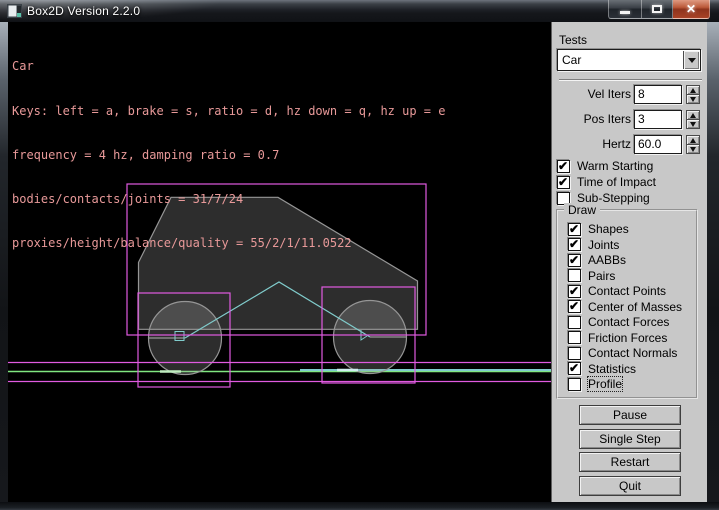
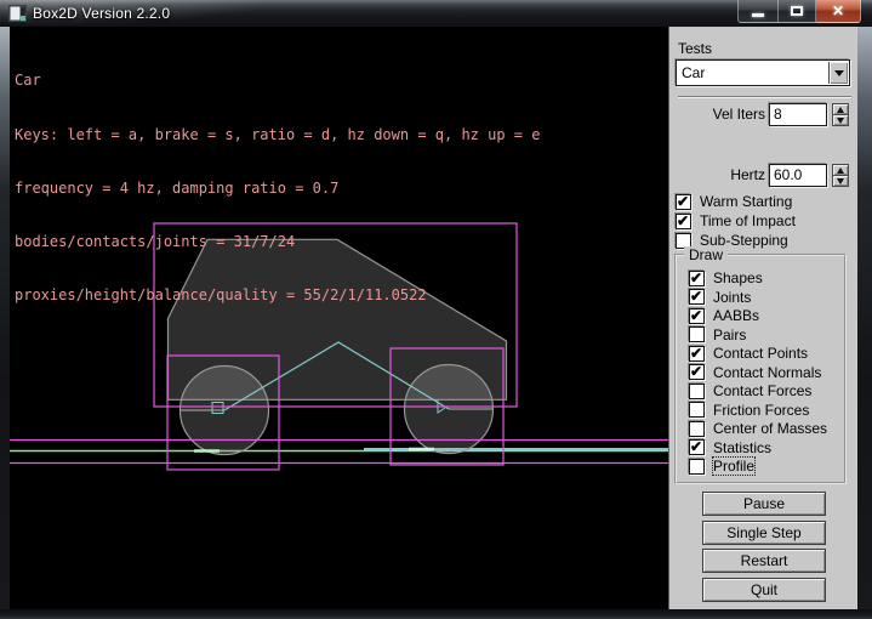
  Box2D Version 2.2.0
  ✕
  Car
  Keys: left = a, brake = s, ratio = d, hz down = q, hz up = e
  frequency = 4 hz, damping ratio = 0.7
  bodies/contacts/joints = 31/7/24
  proxies/height/balance/quality = 55/2/1/11.0522
  Tests
  Car
  Vel Iters
  8
- Pos Iters
- 3
  Hertz
  60.0
  Warm Starting
  Time of Impact
  Sub-Stepping
  Draw
  Shapes
  Joints
  AABBs
  Pairs
  Contact Points
- Center of Masses
+ Contact Normals
  Contact Forces
  Friction Forces
- Contact Normals
+ Center of Masses
  Statistics
  Profile
  Pause
  Single Step
  Restart
  Quit
